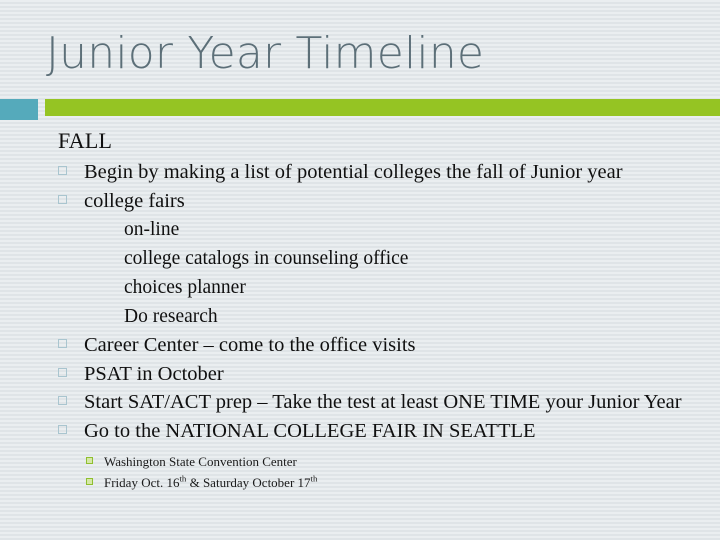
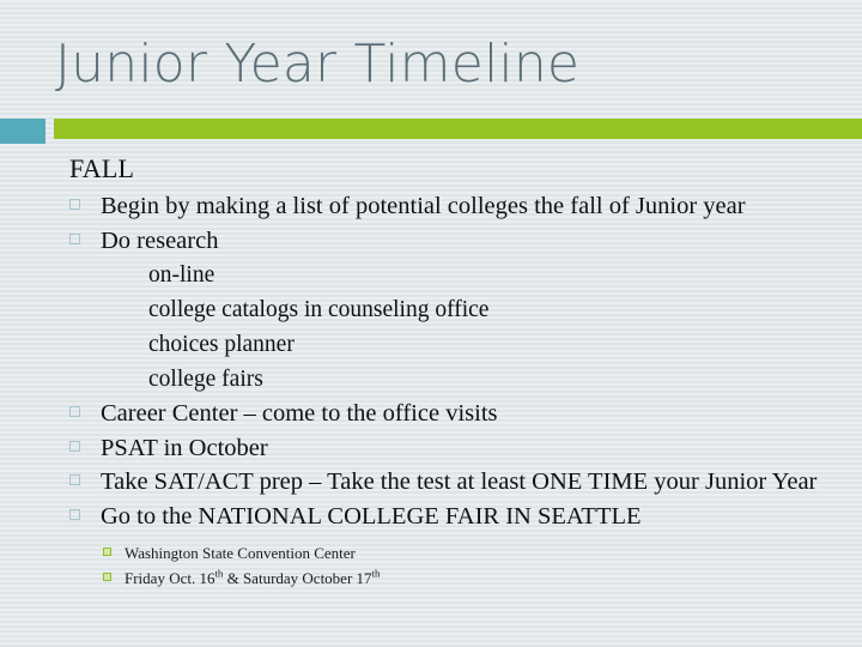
  Junior Year Timeline
  FALL
  Begin by making a list of potential colleges the fall of Junior year
- college fairs
+ Do research
  on-line
  college catalogs in counseling office
  choices planner
- Do research
+ college fairs
  Career Center – come to the office visits
  PSAT in October
- Start SAT/ACT prep – Take the test at least ONE TIME your Junior Year
+ Take SAT/ACT prep – Take the test at least ONE TIME your Junior Year
  Go to the NATIONAL COLLEGE FAIR IN SEATTLE
  Washington State Convention Center
  Friday Oct. 16th & Saturday October 17th
